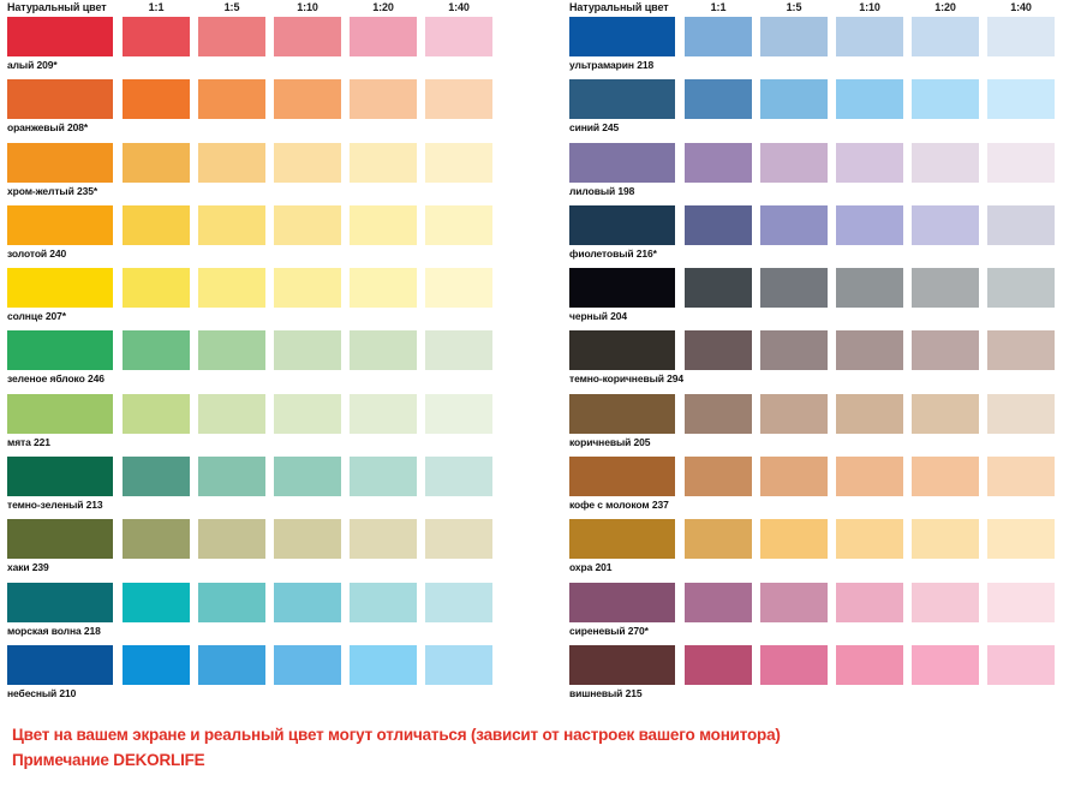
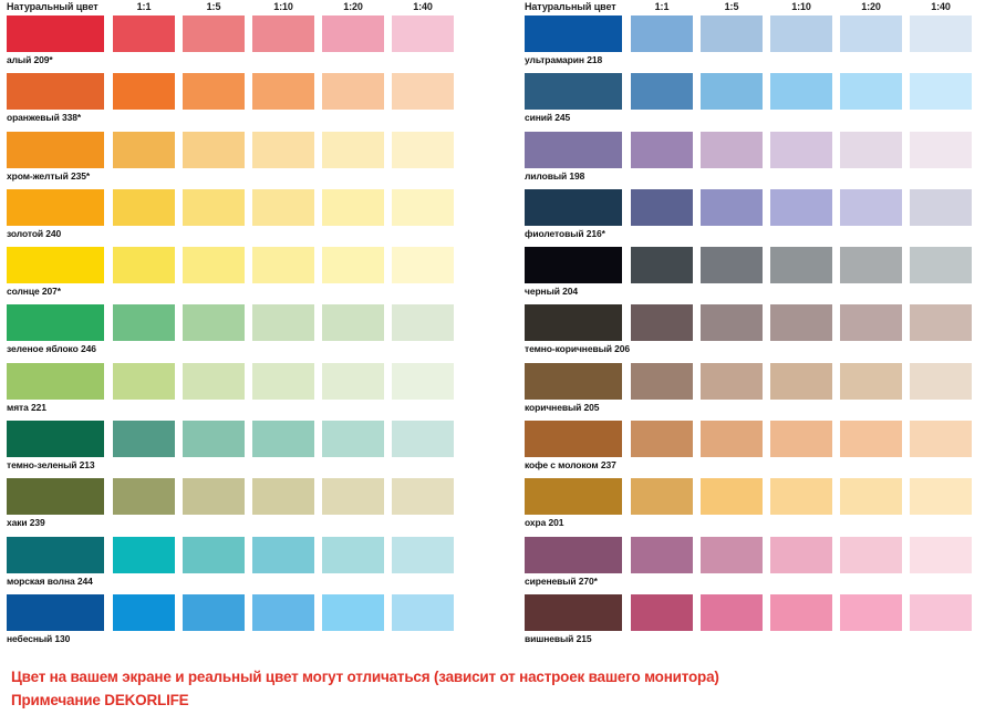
  Натуральный цвет
  1:1
  1:5
  1:10
  1:20
  1:40
  алый 209*
- оранжевый 208*
+ оранжевый 338*
  хром-желтый 235*
  золотой 240
  солнце 207*
  зеленое яблоко 246
  мята 221
  темно-зеленый 213
  хаки 239
- морская волна 218
+ морская волна 244
- небесный 210
+ небесный 130
  Натуральный цвет
  1:1
  1:5
  1:10
  1:20
  1:40
  ультрамарин 218
  синий 245
  лиловый 198
  фиолетовый 216*
  черный 204
- темно-коричневый 294
+ темно-коричневый 206
  коричневый 205
  кофе с молоком 237
  охра 201
  сиреневый 270*
  вишневый 215
  Цвет на вашем экране и реальный цвет могут отличаться (зависит от настроек вашего монитора)
  Примечание DEKORLIFE
